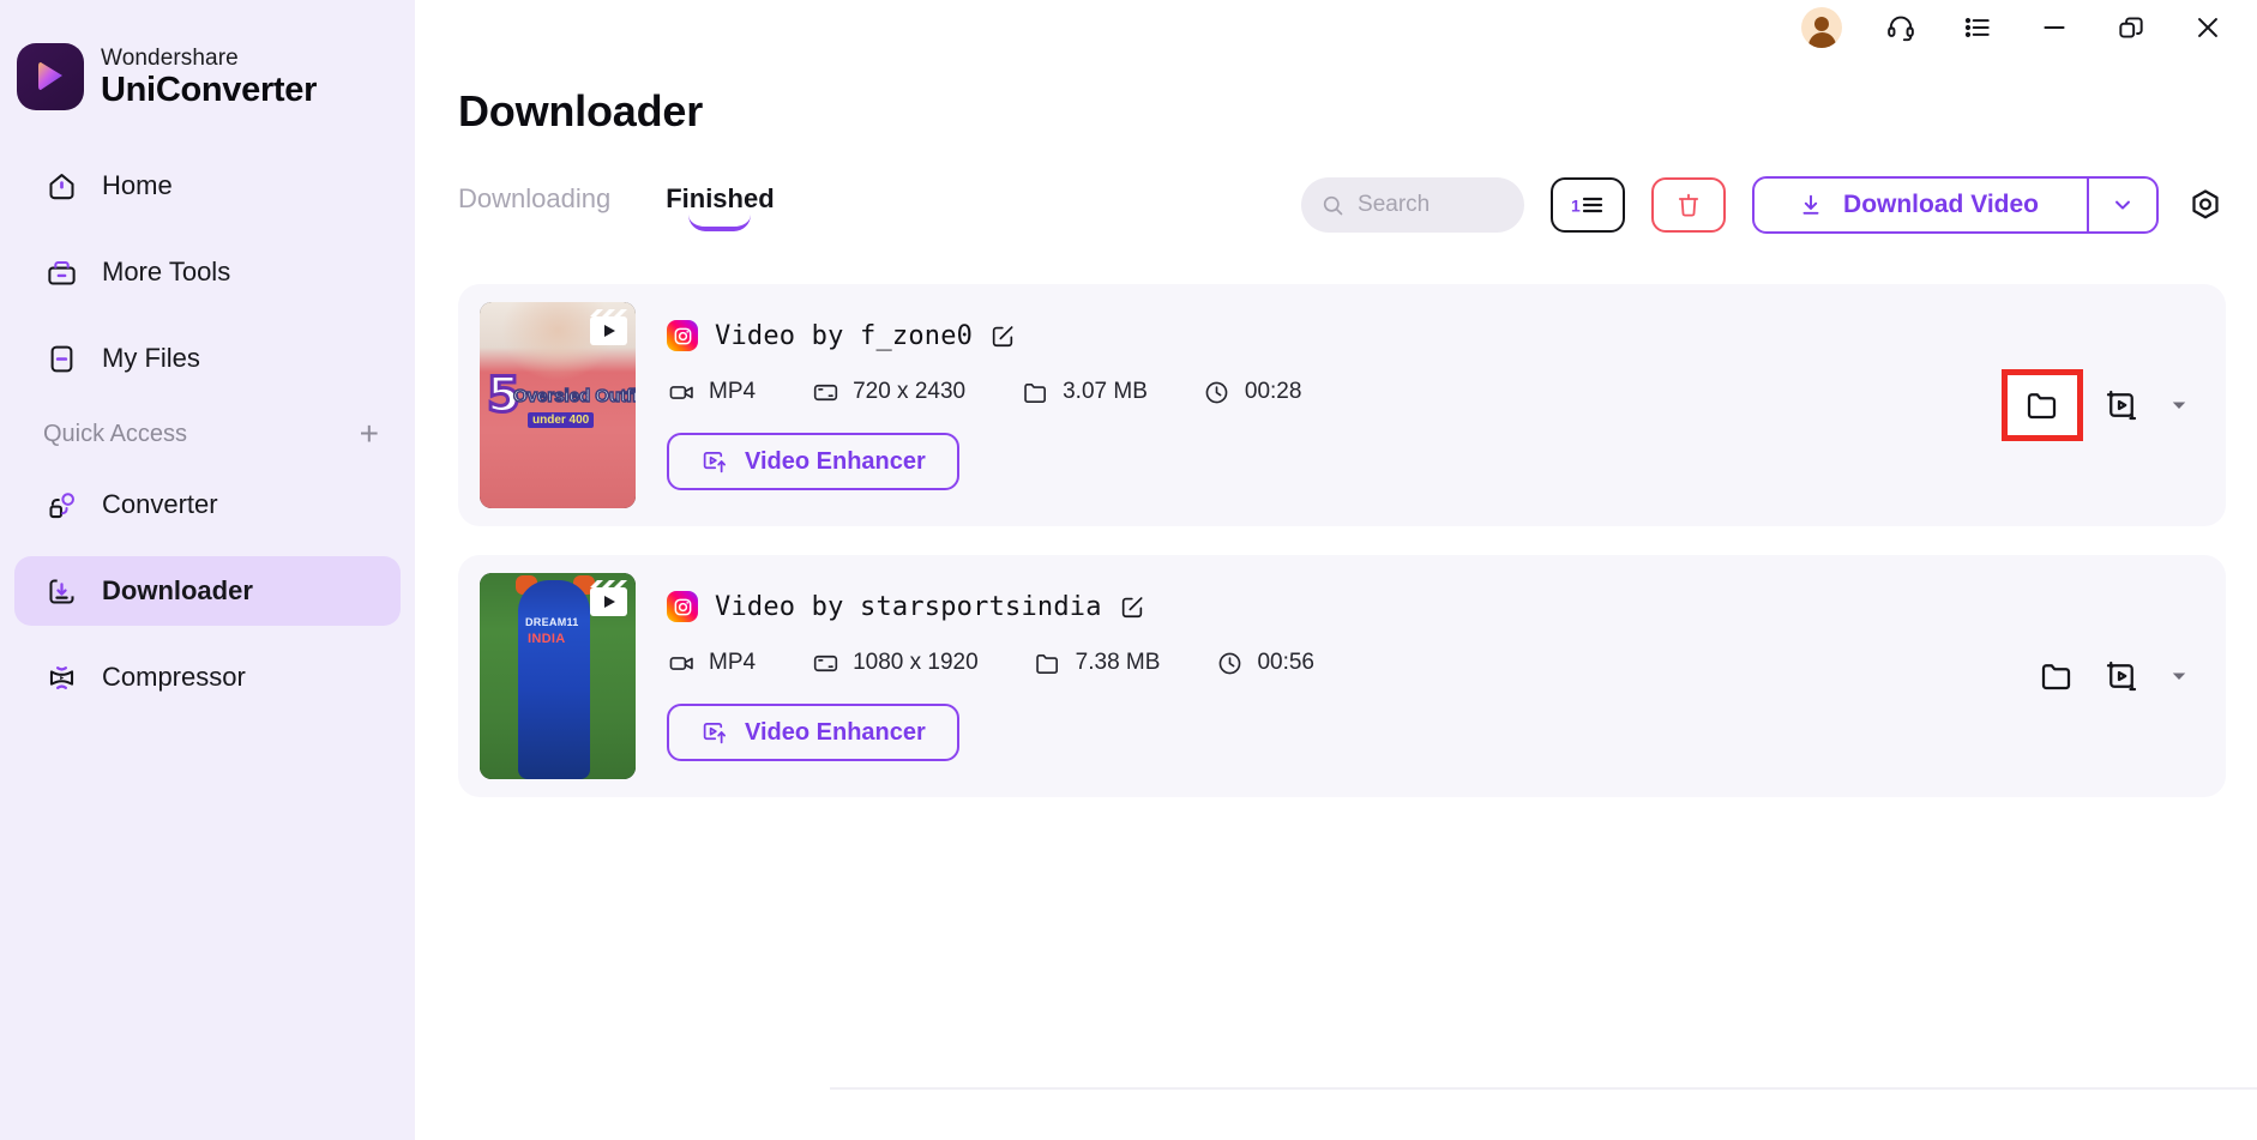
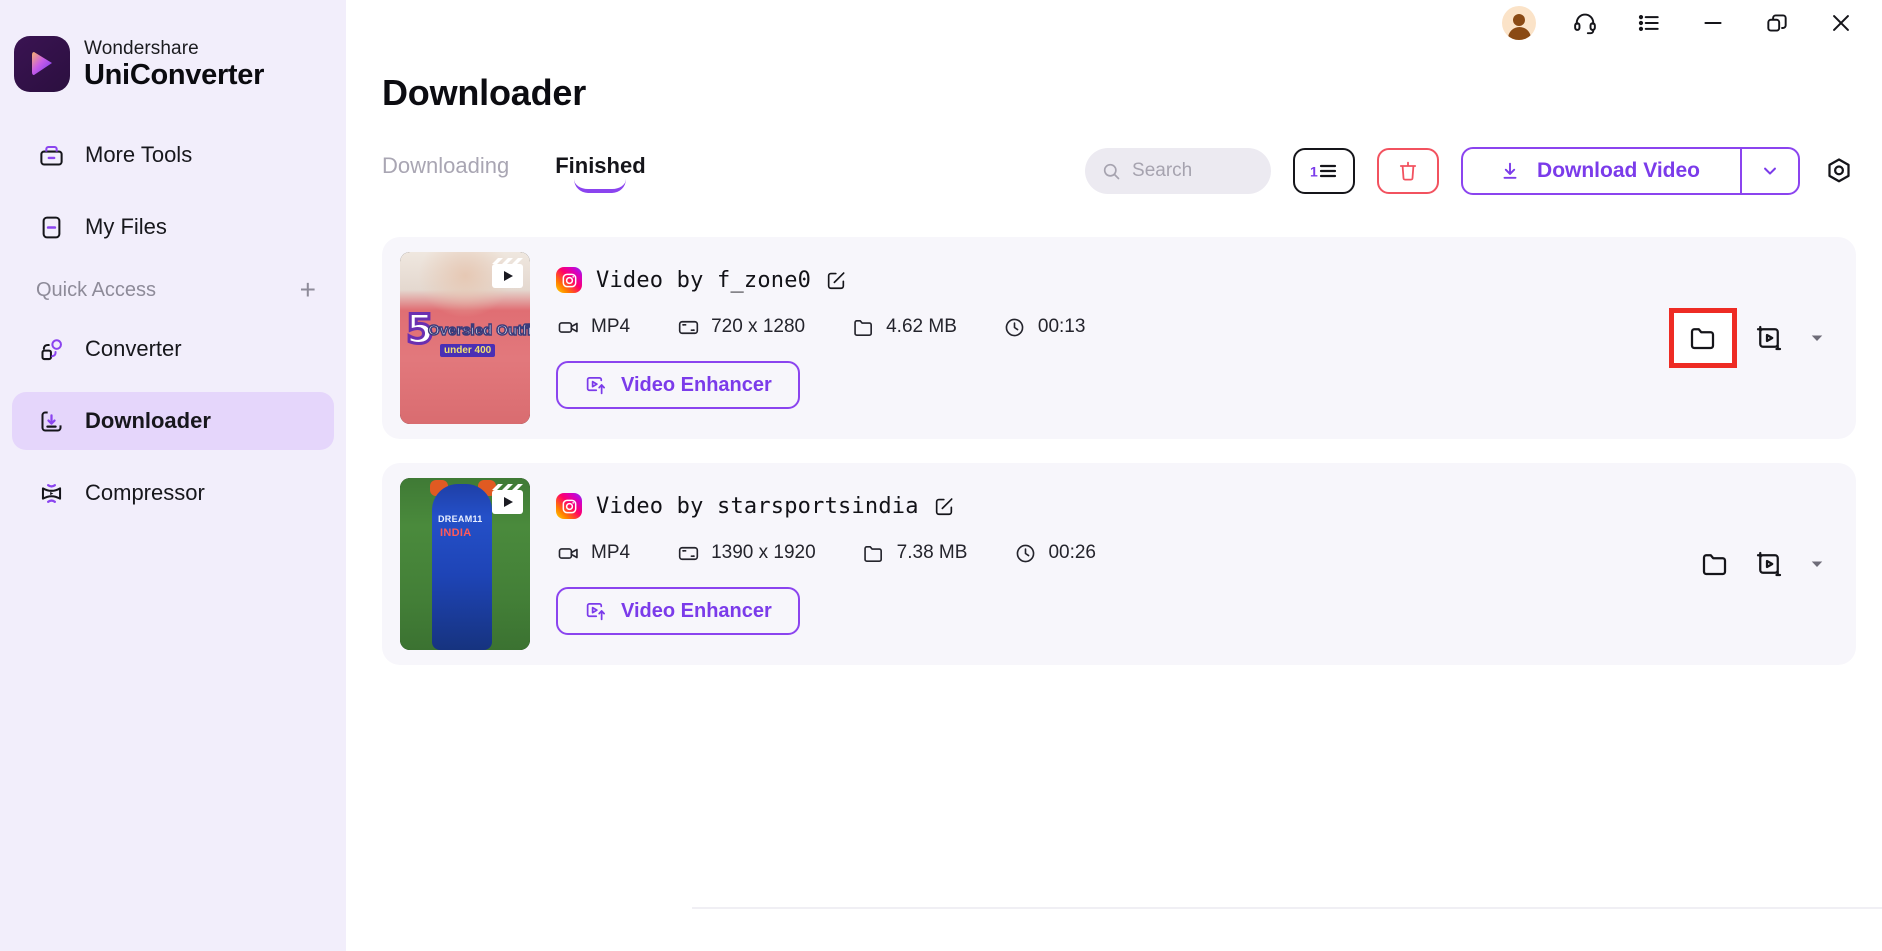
  Wondershare
  UniConverter
- Home
  More Tools
  My Files
  Quick Access
  +
  Converter
  Downloader
  Compressor
  Downloader
  Downloading
  Finished
  Search
  1
  Download Video
  5
  Oversied Outfi
  under 400
  Video by f_zone0
  MP4
- 720 x 2430
+ 720 x 1280
- 3.07 MB
+ 4.62 MB
- 00:28
+ 00:13
  Video Enhancer
  DREAM11
  INDIA
  Video by starsportsindia
  MP4
- 1080 x 1920
+ 1390 x 1920
  7.38 MB
- 00:56
+ 00:26
  Video Enhancer
